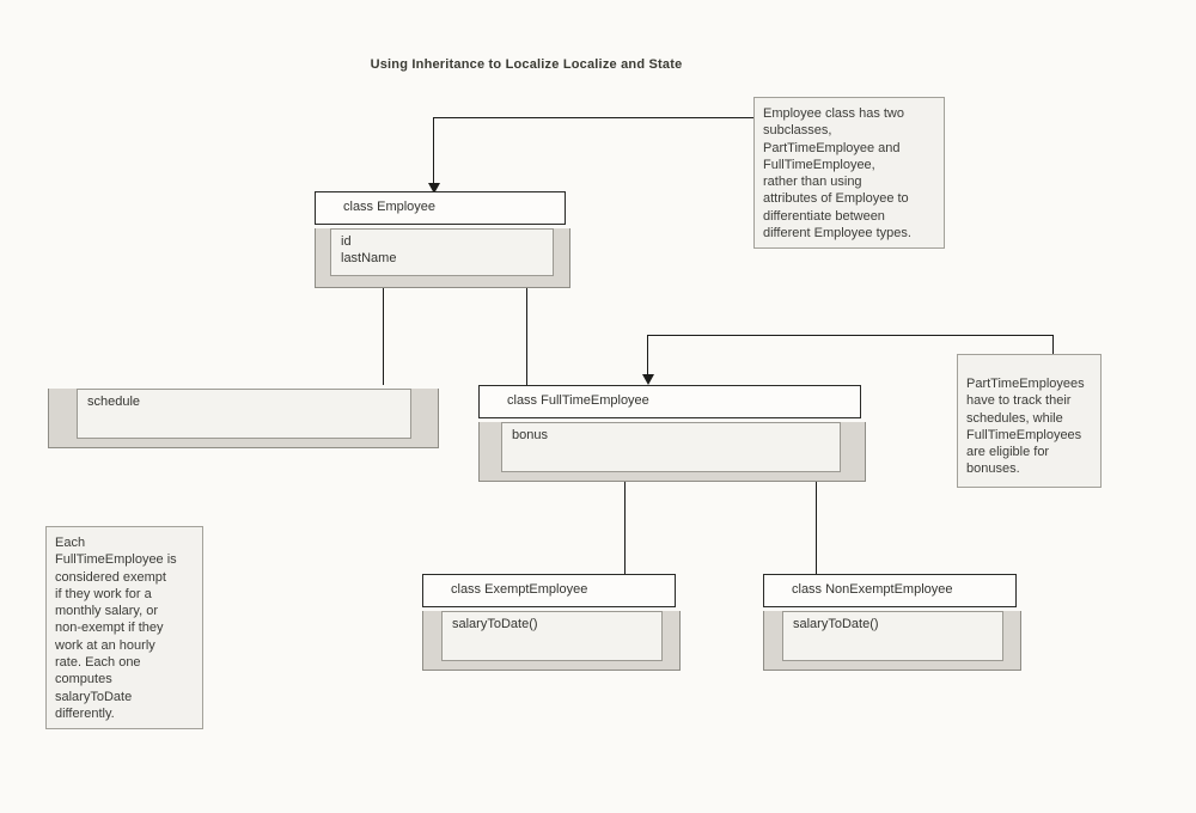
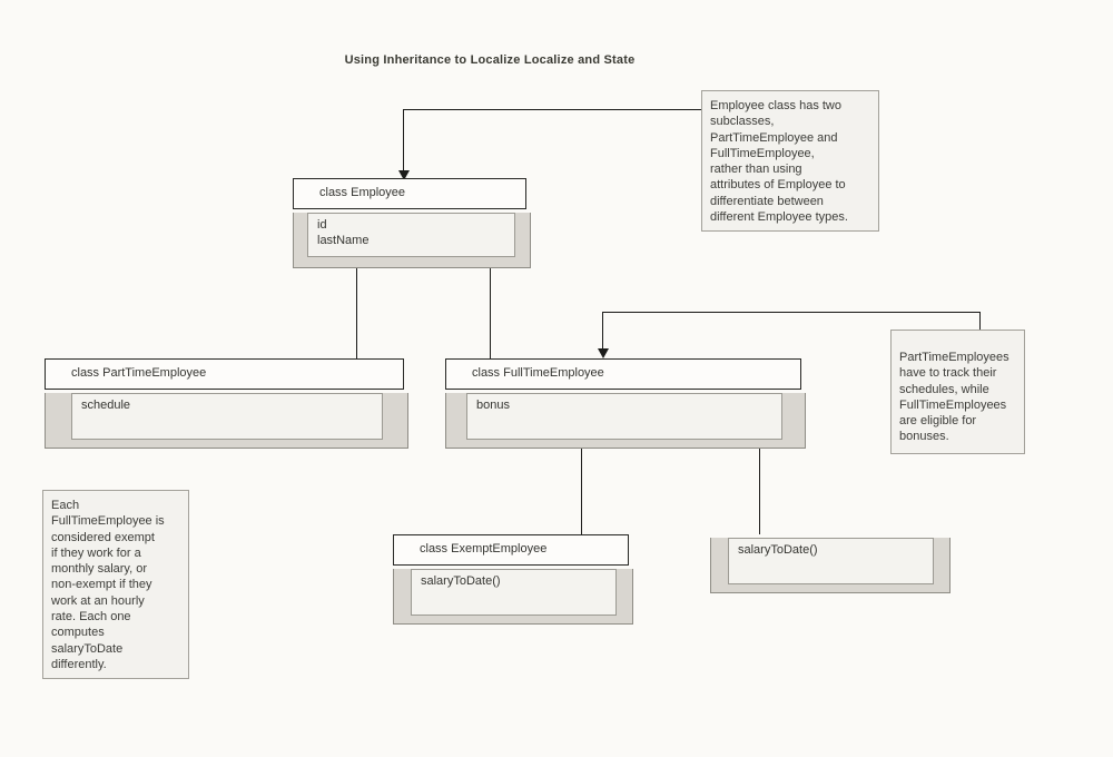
  Using Inheritance to Localize Localize and State
  class Employee
  id
  lastName
+ class PartTimeEmployee
  schedule
  class FullTimeEmployee
  bonus
  class ExemptEmployee
  salaryToDate()
- class NonExemptEmployee
  salaryToDate()
  Employee class has two
  subclasses,
  PartTimeEmployee and
  FullTimeEmployee,
  rather than using
  attributes of Employee to
  differentiate between
  different Employee types.
  PartTimeEmployees
  have to track their
  schedules, while
  FullTimeEmployees
  are eligible for
  bonuses.
  Each
  FullTimeEmployee is
  considered exempt
  if they work for a
  monthly salary, or
  non-exempt if they
  work at an hourly
  rate. Each one
  computes
  salaryToDate
  differently.
